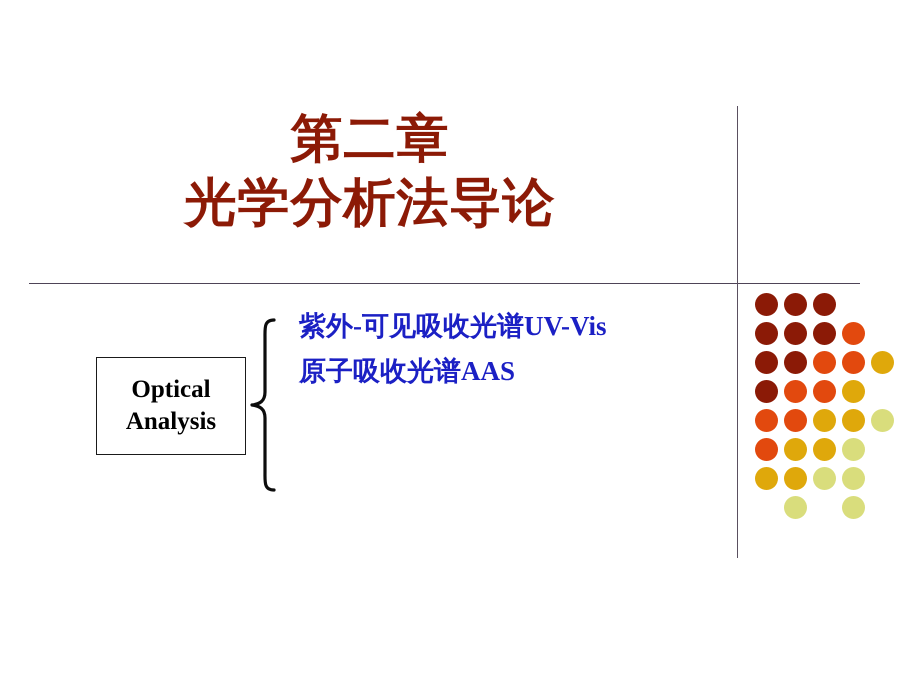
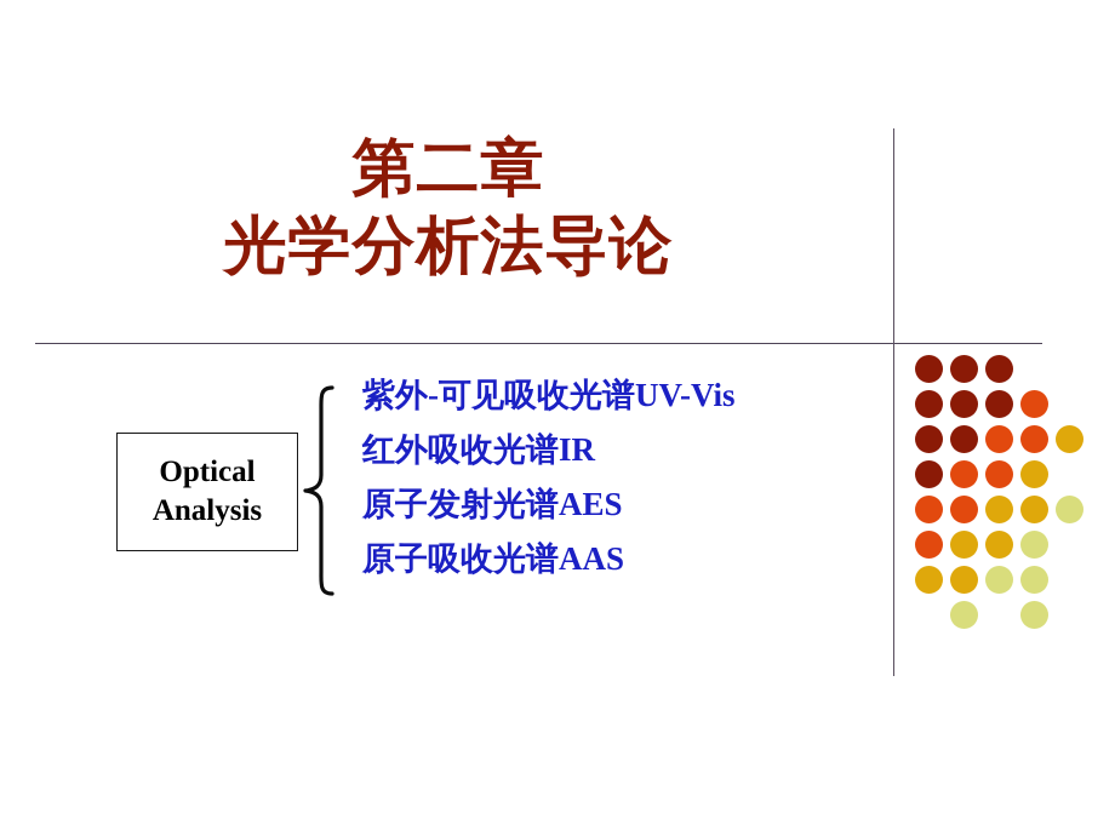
  第二章
  光学分析法导论
  Optical
  Analysis
  紫外-可见吸收光谱UV-Vis
+ 红外吸收光谱IR
+ 原子发射光谱AES
  原子吸收光谱AAS
